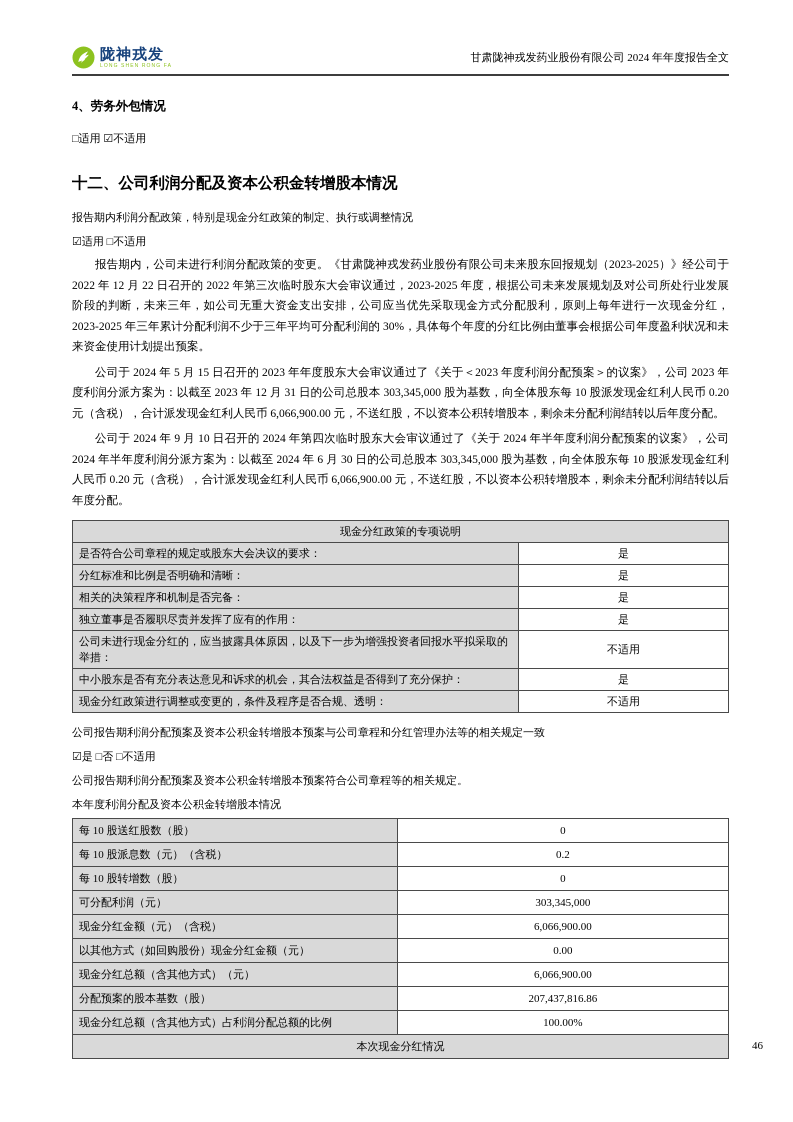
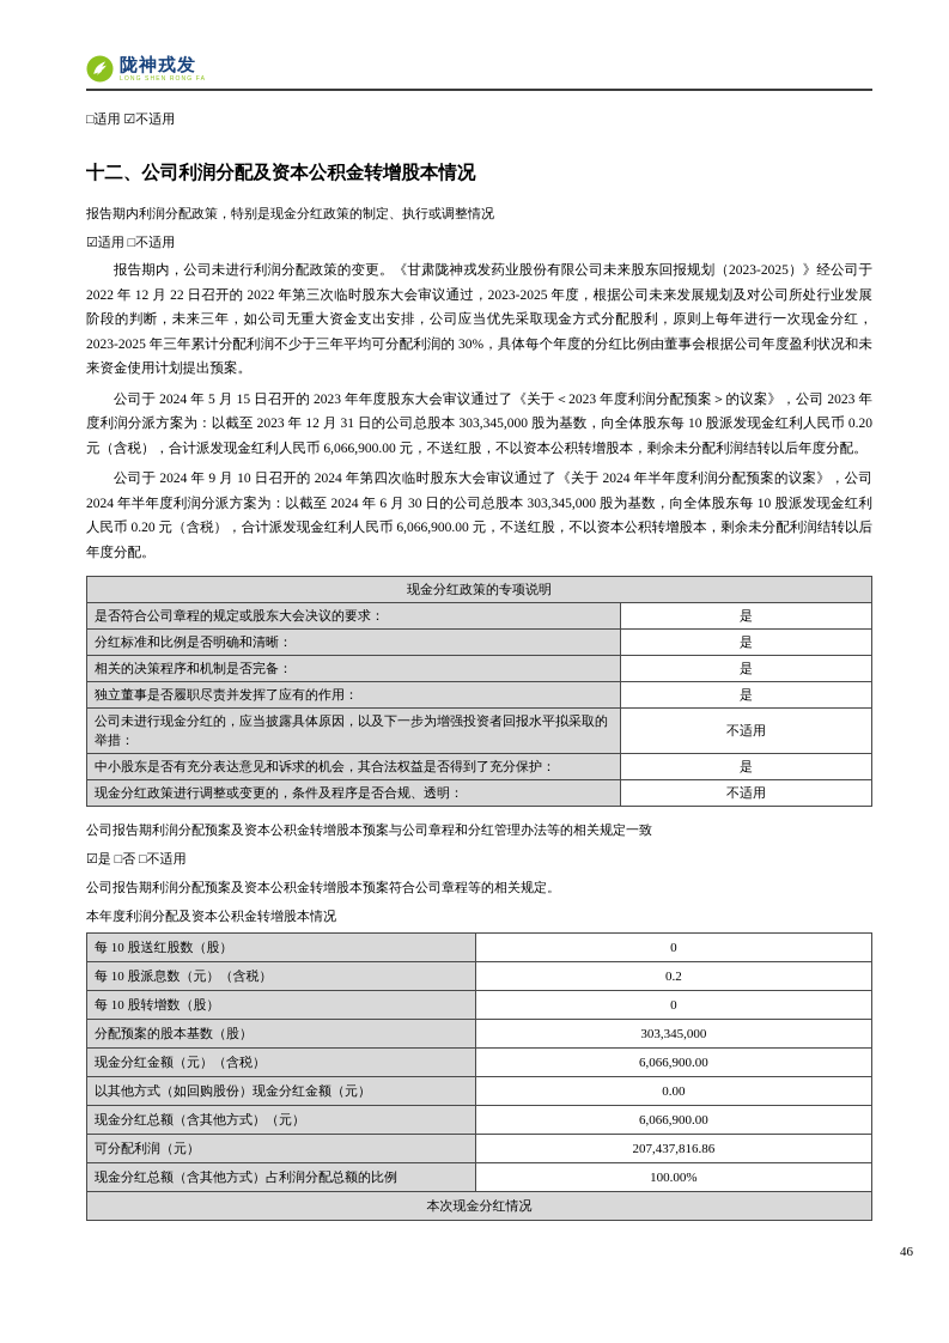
  陇神戎发
- 甘肃陇神戎发药业股份有限公司 2024 年年度报告全文
- 4、劳务外包情况
  □适用 ☑不适用
  十二、公司利润分配及资本公积金转增股本情况
  报告期内利润分配政策，特别是现金分红政策的制定、执行或调整情况
  ☑适用 □不适用
  报告期内，公司未进行利润分配政策的变更。《甘肃陇神戎发药业股份有限公司未来股东回报规划（2023-2025）》经公司于 2022 年 12 月 22 日召开的 2022 年第三次临时股东大会审议通过，2023-2025 年度，根据公司未来发展规划及对公司所处行业发展阶段的判断，未来三年，如公司无重大资金支出安排，公司应当优先采取现金方式分配股利，原则上每年进行一次现金分红，2023-2025 年三年累计分配利润不少于三年平均可分配利润的 30%，具体每个年度的分红比例由董事会根据公司年度盈利状况和未来资金使用计划提出预案。
  公司于 2024 年 5 月 15 日召开的 2023 年年度股东大会审议通过了《关于＜2023 年度利润分配预案＞的议案》，公司 2023 年度利润分派方案为：以截至 2023 年 12 月 31 日的公司总股本 303,345,000 股为基数，向全体股东每 10 股派发现金红利人民币 0.20 元（含税），合计派发现金红利人民币 6,066,900.00 元，不送红股，不以资本公积转增股本，剩余未分配利润结转以后年度分配。
  公司于 2024 年 9 月 10 日召开的 2024 年第四次临时股东大会审议通过了《关于 2024 年半年度利润分配预案的议案》，公司 2024 年半年度利润分派方案为：以截至 2024 年 6 月 30 日的公司总股本 303,345,000 股为基数，向全体股东每 10 股派发现金红利人民币 0.20 元（含税），合计派发现金红利人民币 6,066,900.00 元，不送红股，不以资本公积转增股本，剩余未分配利润结转以后年度分配。
  现金分红政策的专项说明
  是否符合公司章程的规定或股东大会决议的要求：	是
  分红标准和比例是否明确和清晰：	是
  相关的决策程序和机制是否完备：	是
  独立董事是否履职尽责并发挥了应有的作用：	是
  公司未进行现金分红的，应当披露具体原因，以及下一步为增强投资者回报水平拟采取的举措：	不适用
  中小股东是否有充分表达意见和诉求的机会，其合法权益是否得到了充分保护：	是
  现金分红政策进行调整或变更的，条件及程序是否合规、透明：	不适用
  公司报告期利润分配预案及资本公积金转增股本预案与公司章程和分红管理办法等的相关规定一致
  ☑是 □否 □不适用
  公司报告期利润分配预案及资本公积金转增股本预案符合公司章程等的相关规定。
  本年度利润分配及资本公积金转增股本情况
  每 10 股送红股数（股）	0
  每 10 股派息数（元）（含税）	0.2
  每 10 股转增数（股）	0
- 可分配利润（元）	303,345,000
+ 分配预案的股本基数（股）	303,345,000
  现金分红金额（元）（含税）	6,066,900.00
  以其他方式（如回购股份）现金分红金额（元）	0.00
  现金分红总额（含其他方式）（元）	6,066,900.00
- 分配预案的股本基数（股）	207,437,816.86
+ 可分配利润（元）	207,437,816.86
  现金分红总额（含其他方式）占利润分配总额的比例	100.00%
  本次现金分红情况
  46
